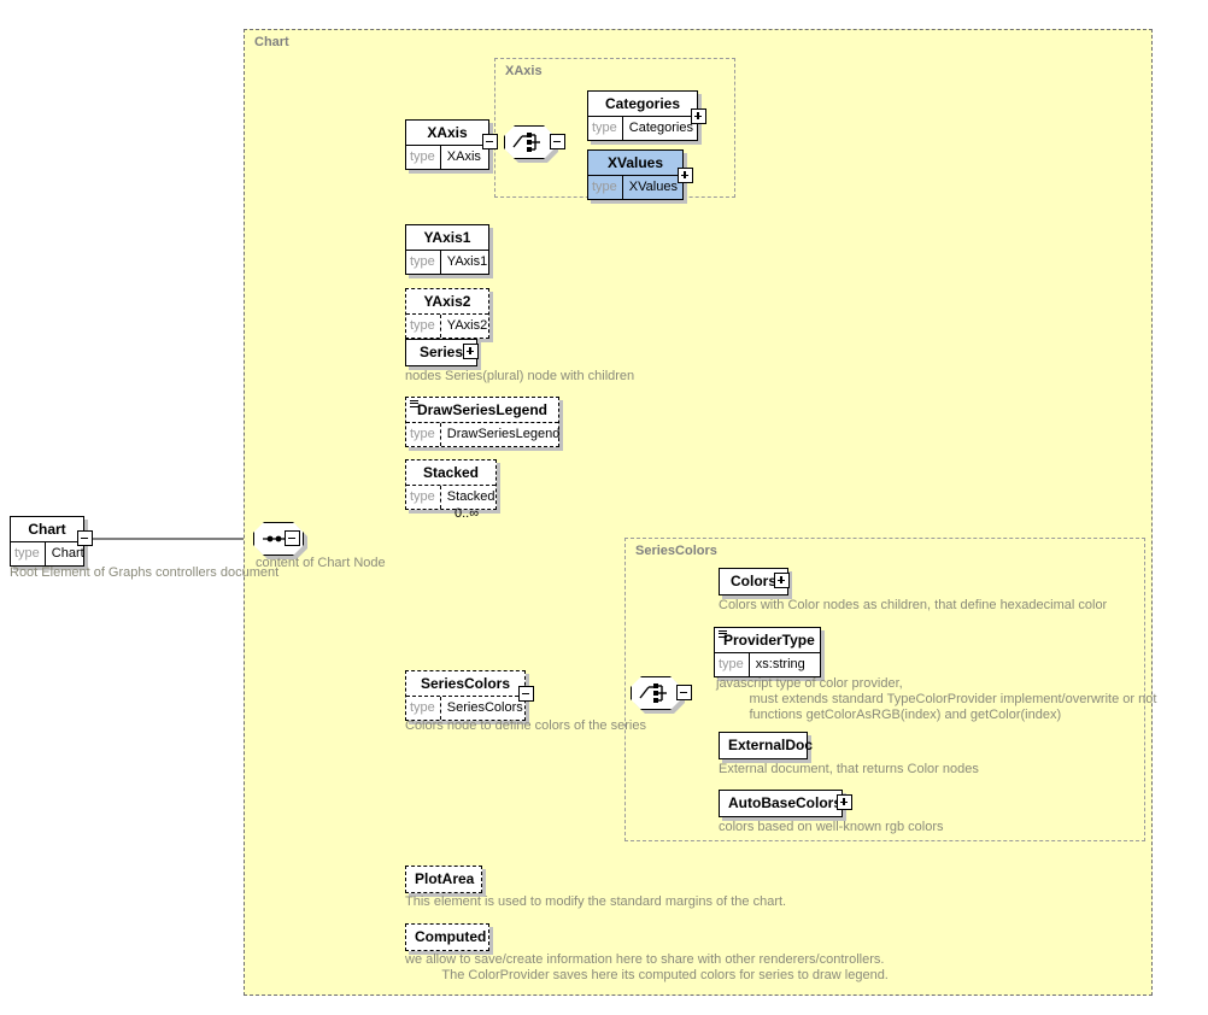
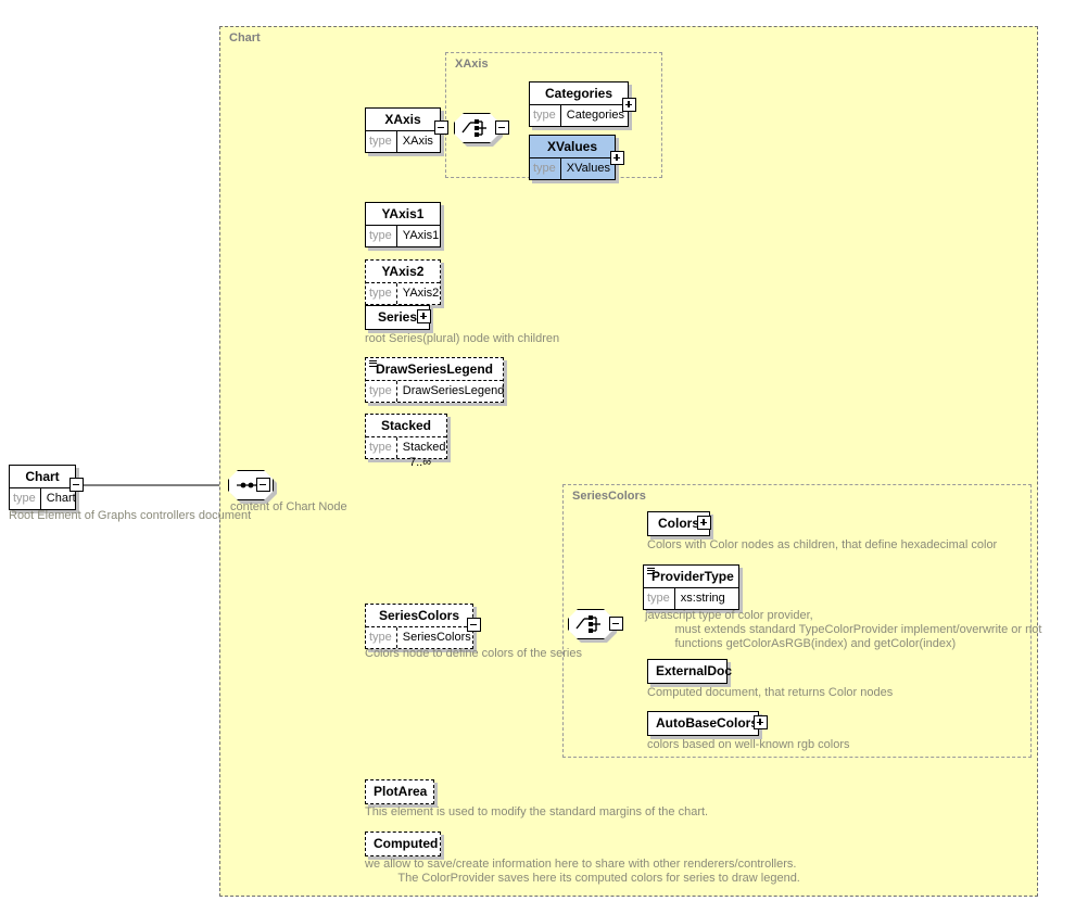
  Chart
  XAxis
  SeriesColors
  Chart
  type
  Chart
  Root Element of Graphs controllers document
  content of Chart Node
  XAxis
  type
  XAxis
  Categories
  type
  Categories
  XValues
  type
  XValues
  YAxis1
  type
  YAxis1
  YAxis2
  type
  YAxis2
  Series
- nodes Series(plural) node with children
+ root Series(plural) node with children
  DrawSeriesLegend
  type
  DrawSeriesLegend
  Stacked
  type
  Stacked
- 0..∞
+ 7..∞
  SeriesColors
  type
  SeriesColors
  Colors node to define colors of the series
  Colors
  Colors with Color nodes as children, that define hexadecimal color
  ProviderType
  type
  xs:string
  javascript type of color provider,
  must extends standard TypeColorProvider implement/overwrite or not
  functions getColorAsRGB(index) and getColor(index)
  ExternalDoc
- External document, that returns Color nodes
+ Computed document, that returns Color nodes
  AutoBaseColor
  colors based on well-known rgb colors
  PlotArea
  This element is used to modify the standard margins of the chart.
  Computed
  we allow to save/create information here to share with other renderers/controllers.
  The ColorProvider saves here its computed colors for series to draw legend.
